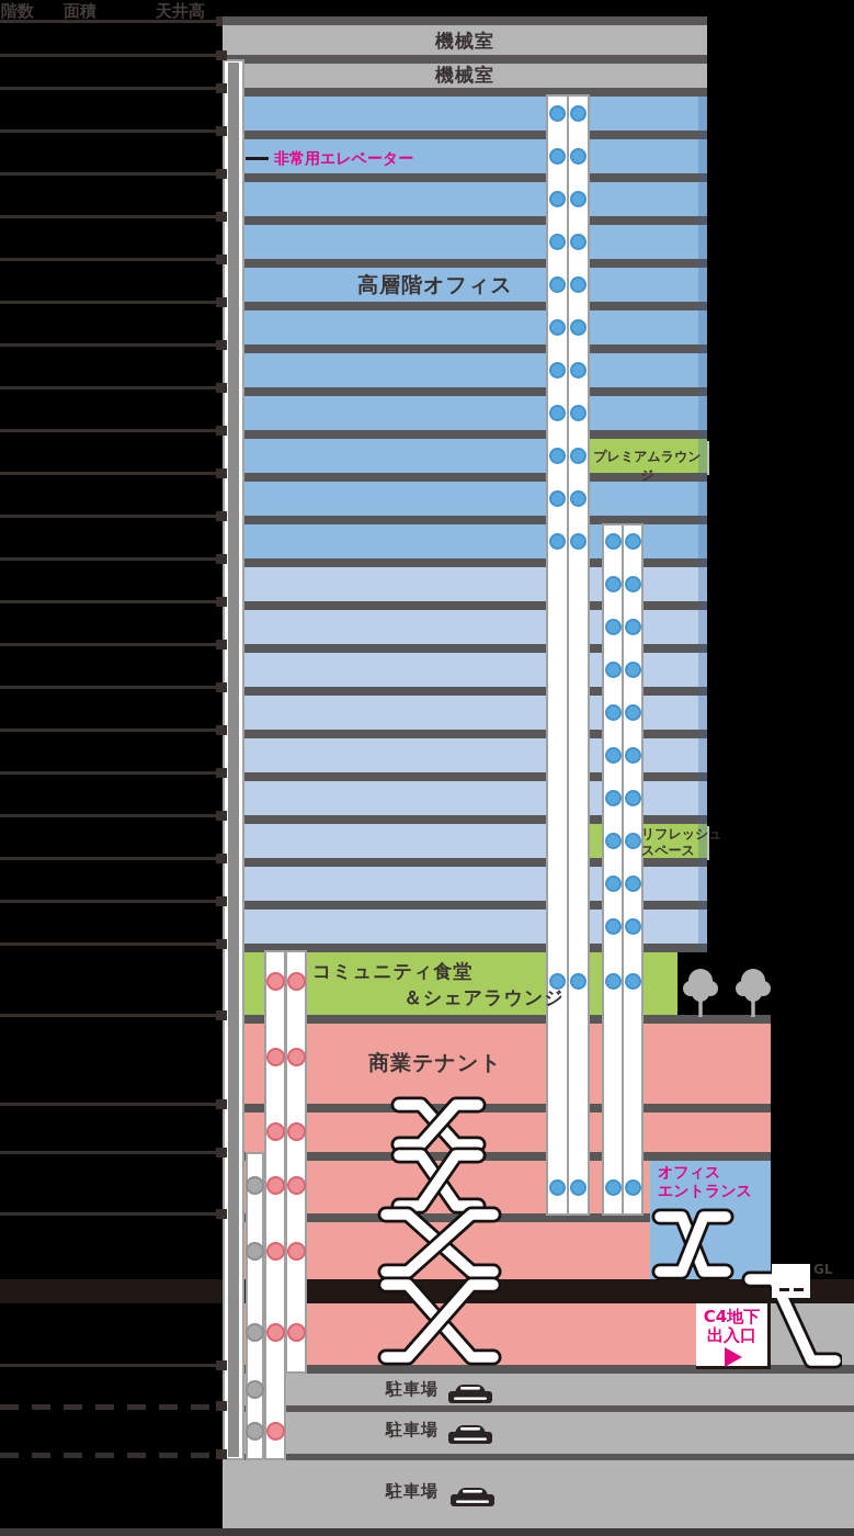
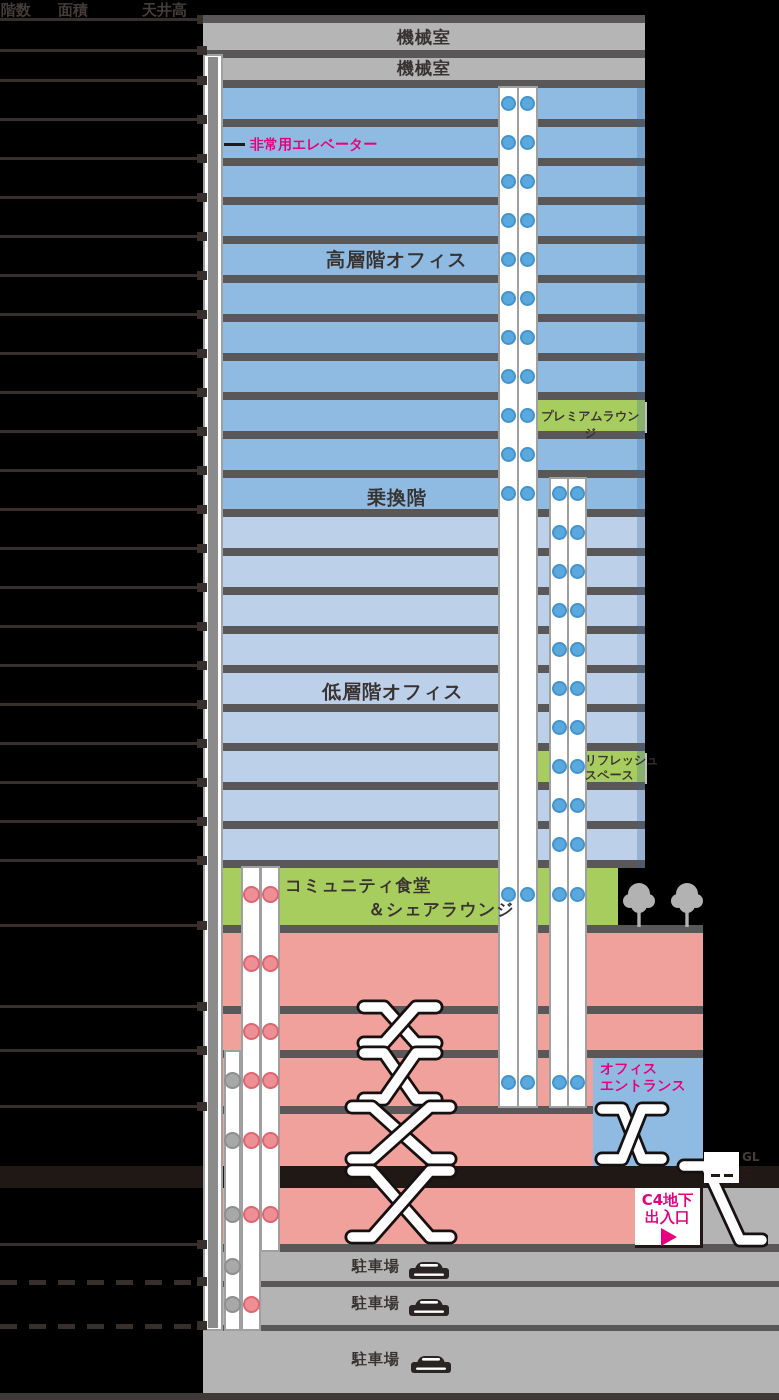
  階数
  面積
  天井高
  GL
  C4地下
  出入口
  機械室
  機械室
  高層階オフィス
+ 乗換階
+ 低層階オフィス
  プレミアムラウンジ
  リフレッシュ
  スペース
  コミュニティ食堂
  ＆シェアラウンジ
- 商業テナント
  オフィス
  エントランス
  駐車場
  駐車場
  駐車場
  非常用エレベーター
